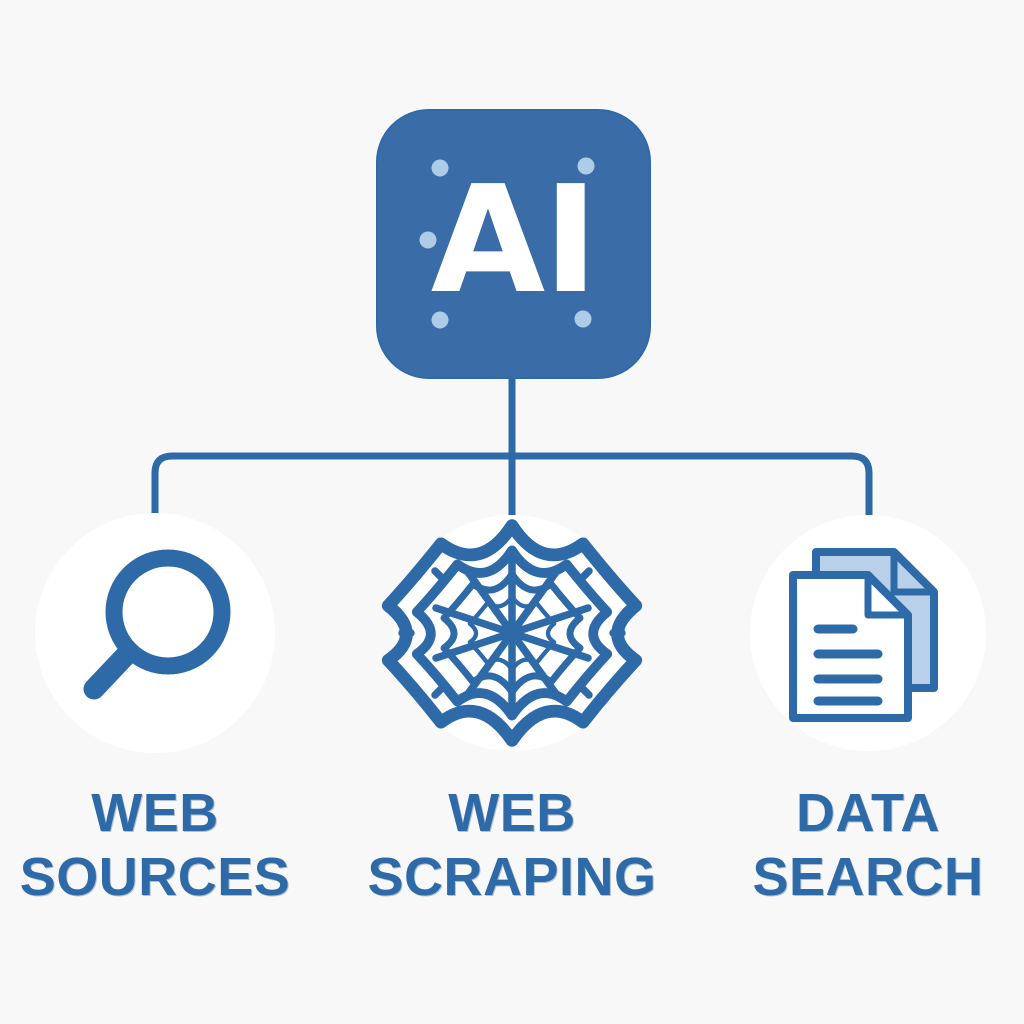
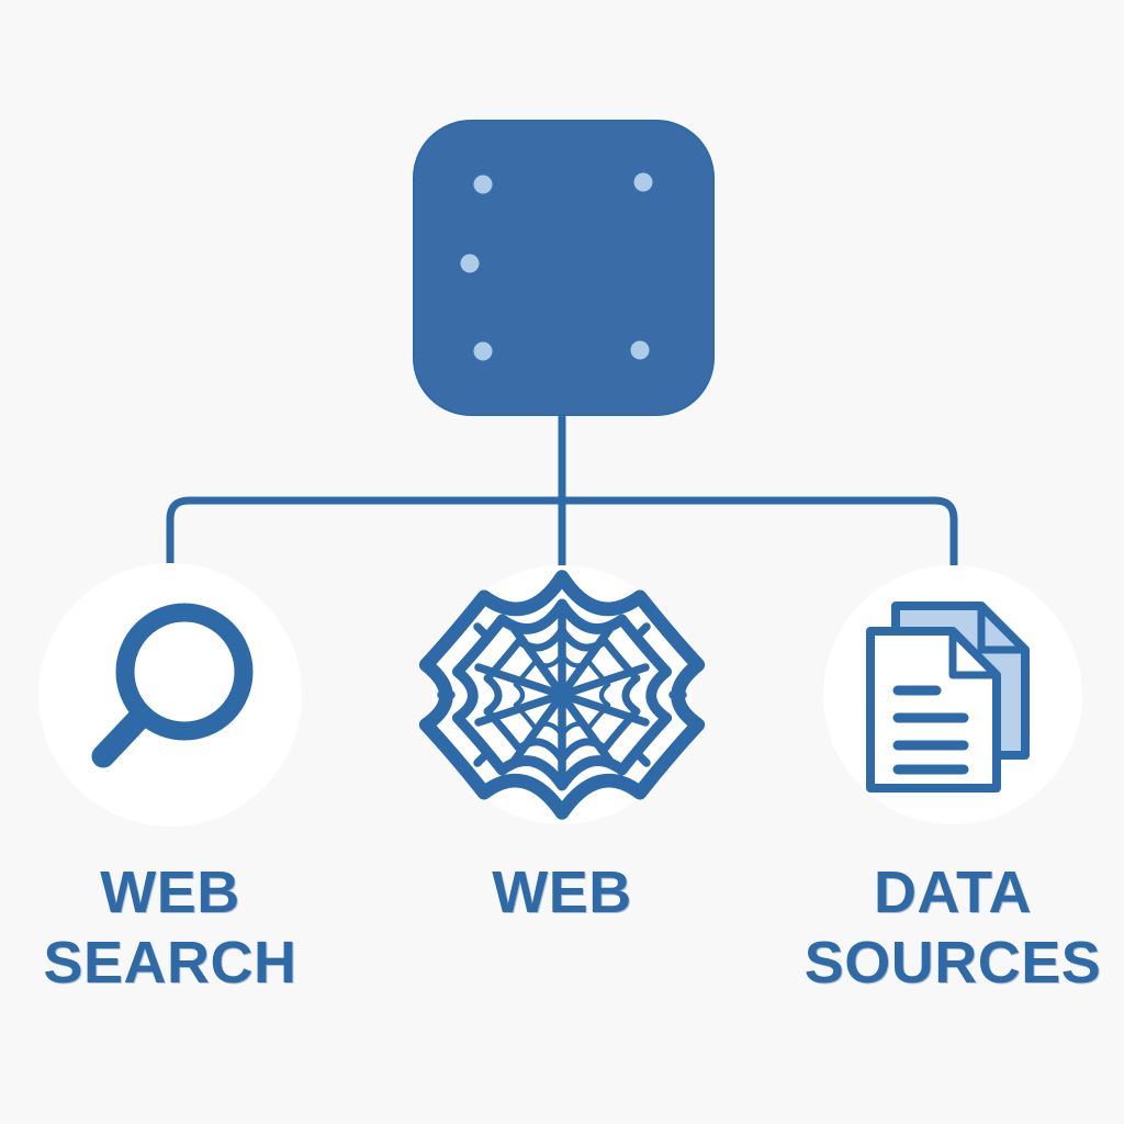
- AI
  WEB
- SOURCES
+ SEARCH
  WEB
- SCRAPING
  DATA
- SEARCH
+ SOURCES
